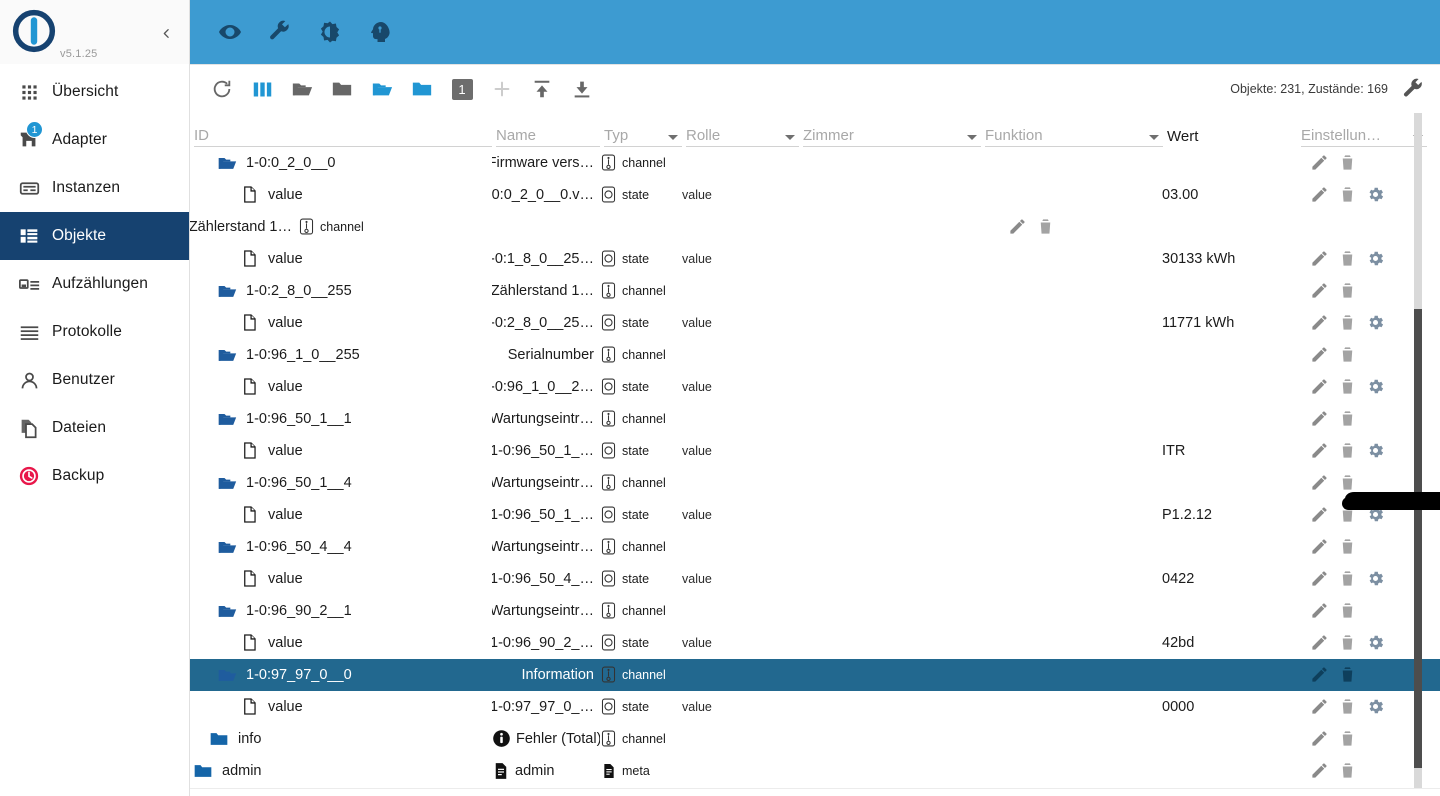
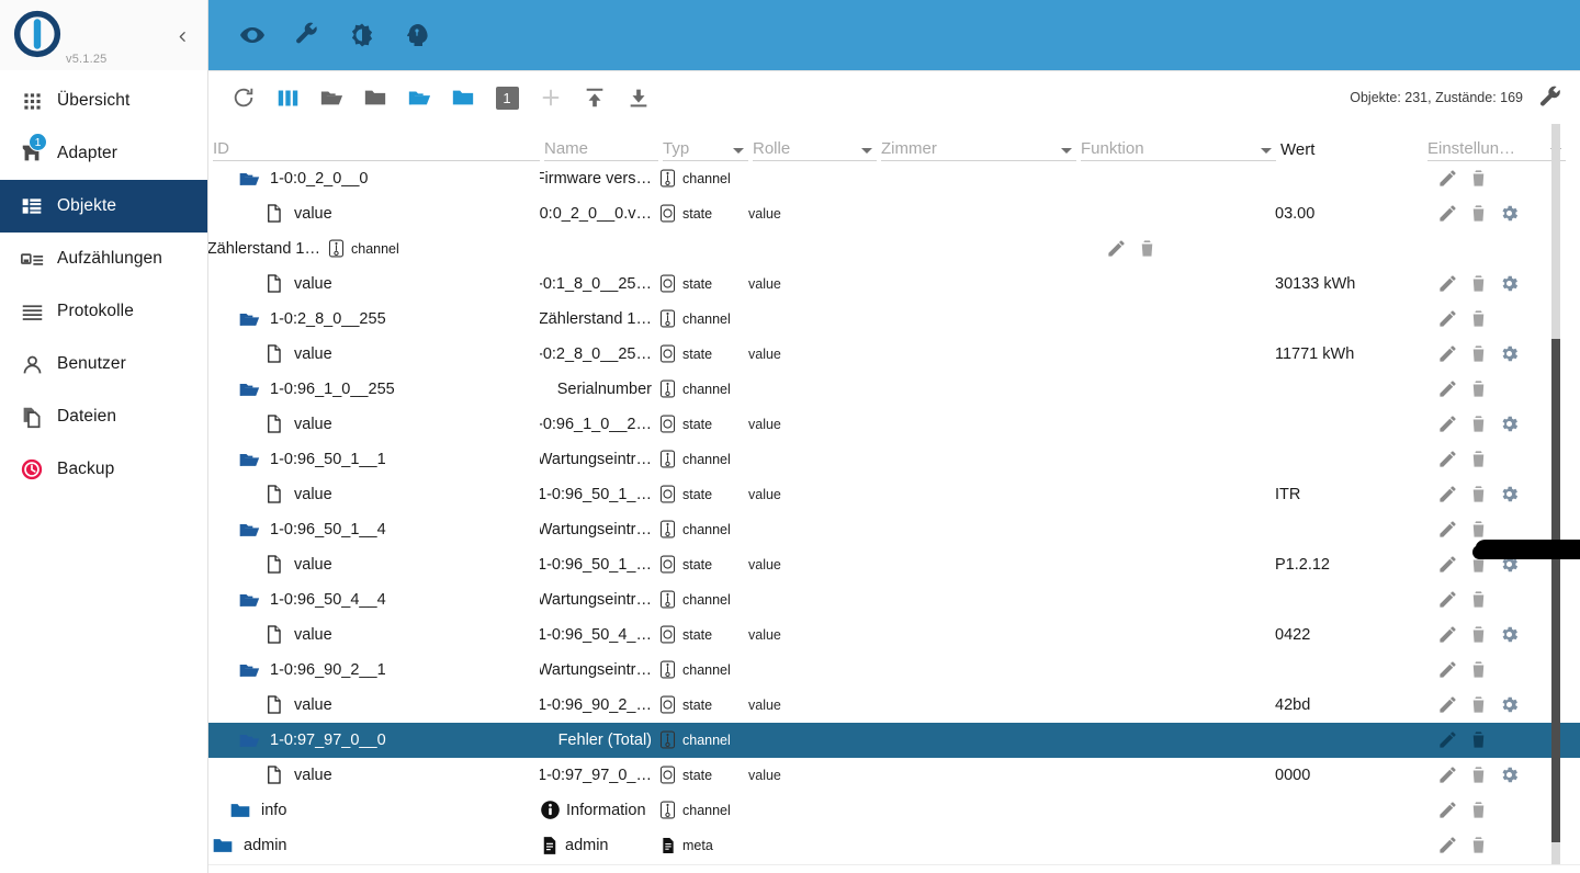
  v5.1.25
  Übersicht
  1
  Adapter
- Instanzen
  Objekte
  Aufzählungen
  Protokolle
  Benutzer
  Dateien
  Backup
  1
  Objekte: 231, Zustände: 169
  ID
  Name
  Typ
  Rolle
  Zimmer
  Funktion
  Wert
  Einstellun…
  1-0:0_2_0__0
  Firmware vers…
  channel
  value
  0:0_2_0__0.v…
  state
  value
  03.00
  Zählerstand 1…
  channel
  value
  -0:1_8_0__25…
  state
  value
  30133 kWh
  1-0:2_8_0__255
  Zählerstand 1…
  channel
  value
  -0:2_8_0__25…
  state
  value
  11771 kWh
  1-0:96_1_0__255
  Serialnumber
  channel
  value
  -0:96_1_0__2…
  state
  value
  1-0:96_50_1__1
  Wartungseintr…
  channel
  value
  1-0:96_50_1_…
  state
  value
  ITR
  1-0:96_50_1__4
  Wartungseintr…
  channel
  value
  1-0:96_50_1_…
  state
  value
  P1.2.12
  1-0:96_50_4__4
  Wartungseintr…
  channel
  value
  1-0:96_50_4_…
  state
  value
  0422
  1-0:96_90_2__1
  Wartungseintr…
  channel
  value
  1-0:96_90_2_…
  state
  value
  42bd
  1-0:97_97_0__0
- Information
+ Fehler (Total)
  channel
  value
  1-0:97_97_0_…
  state
  value
  0000
  info
- Fehler (Total)
+ Information
  channel
  admin
  admin
  meta
